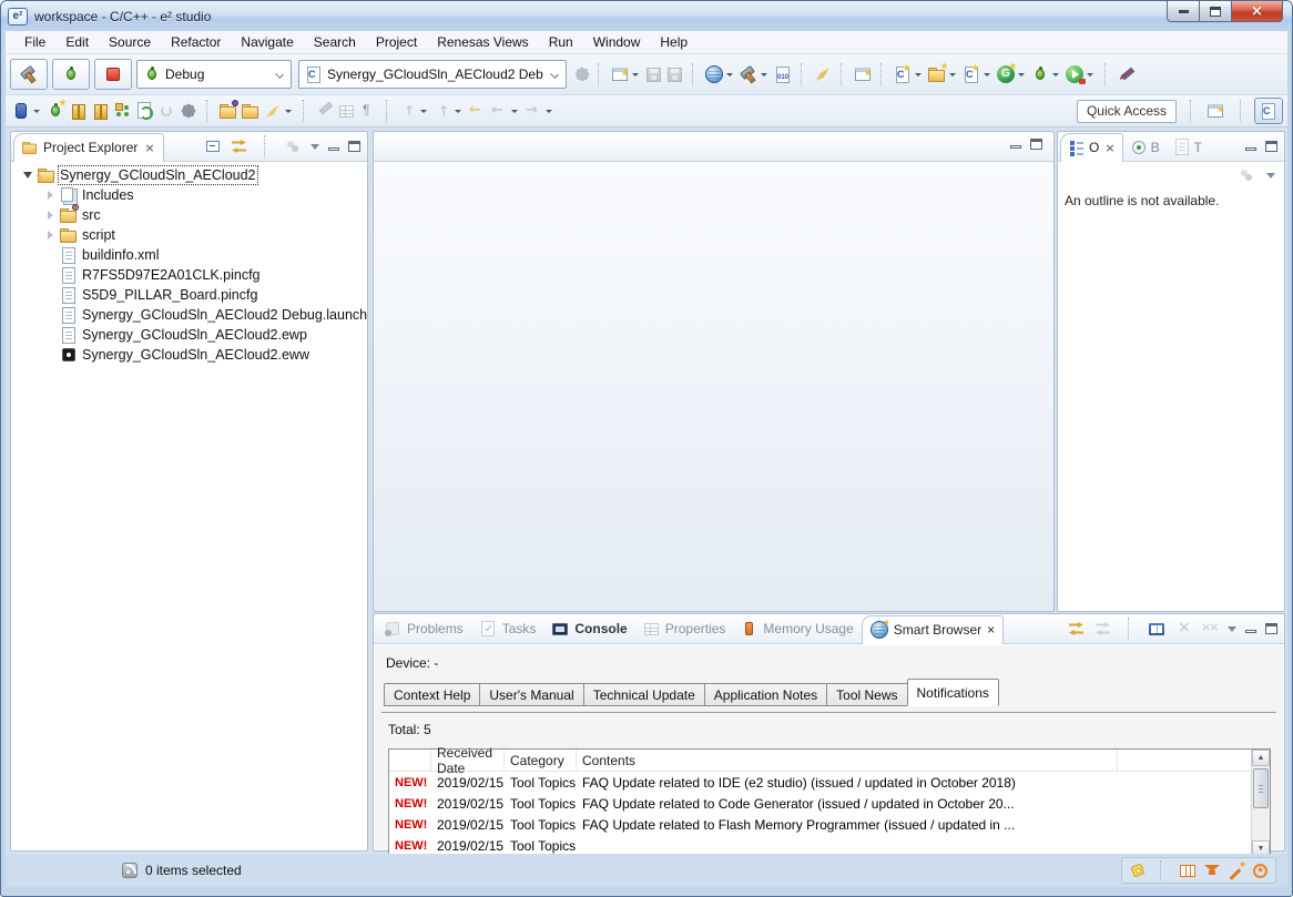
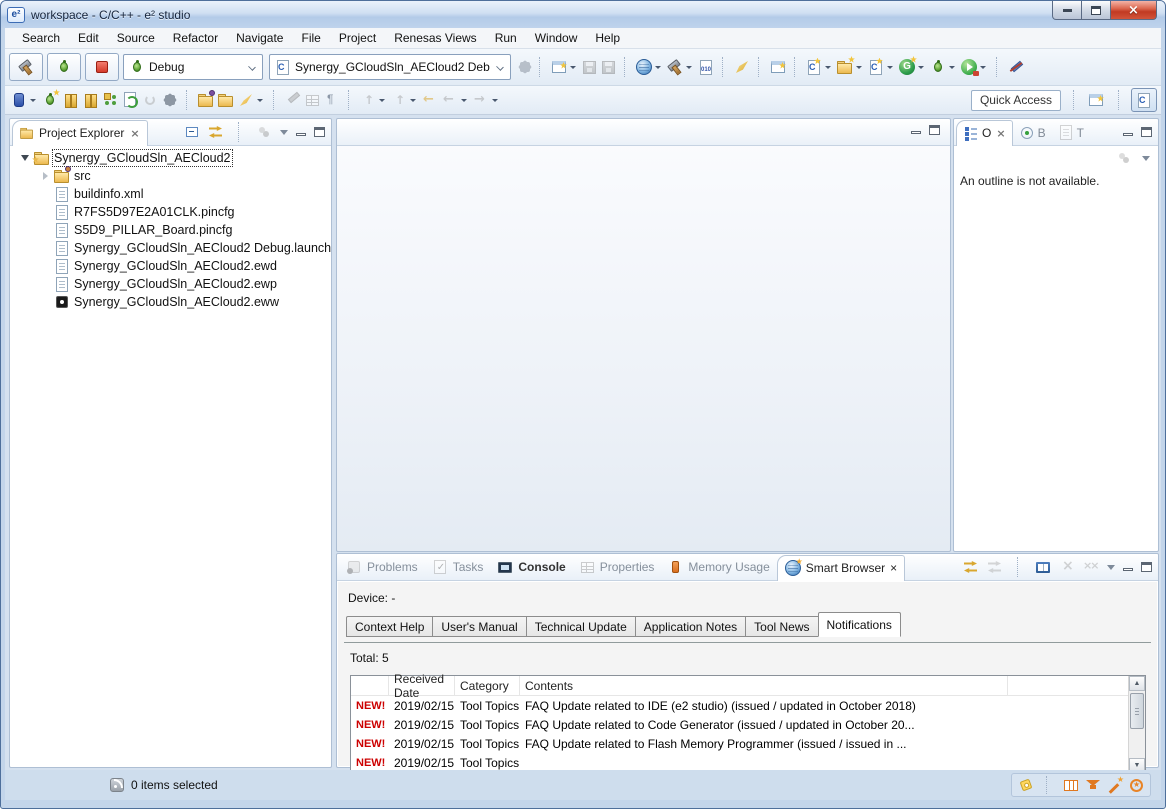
  e²
  workspace - C/C++ - e² studio
  ×
- File
+ Search
  Edit
  Source
  Refactor
  Navigate
- Search
+ File
  Project
  Renesas Views
  Run
  Window
  Help
  Debug
  Synergy_GCloudSln_AECloud2 Deb
  Quick Access
  Project Explorer
  ×
  Synergy_GCloudSln_AECloud2
- Includes
  src
- script
  buildinfo.xml
  R7FS5D97E2A01CLK.pincfg
  S5D9_PILLAR_Board.pincfg
  Synergy_GCloudSln_AECloud2 Debug.launch
+ Synergy_GCloudSln_AECloud2.ewd
  Synergy_GCloudSln_AECloud2.ewp
  Synergy_GCloudSln_AECloud2.eww
  O
  ×
  B
  T
  An outline is not available.
  Problems
  Tasks
  Console
  Properties
  Memory Usage
  ★
  Smart Browser
  ×
  Device: -
  Context Help
  User's Manual
  Technical Update
  Application Notes
  Tool News
  Notifications
  Total: 5
  Received Date
  Category
  Contents
  NEW!
  2019/02/15
  Tool Topics
  FAQ Update related to IDE (e2 studio) (issued / updated in October 2018)
  NEW!
  2019/02/15
  Tool Topics
  FAQ Update related to Code Generator (issued / updated in October 20...
  NEW!
  2019/02/15
  Tool Topics
- FAQ Update related to Flash Memory Programmer (issued / updated in ...
+ FAQ Update related to Flash Memory Programmer (issued / issued in ...
  NEW!
  2019/02/15
  Tool Topics
  0 items selected
